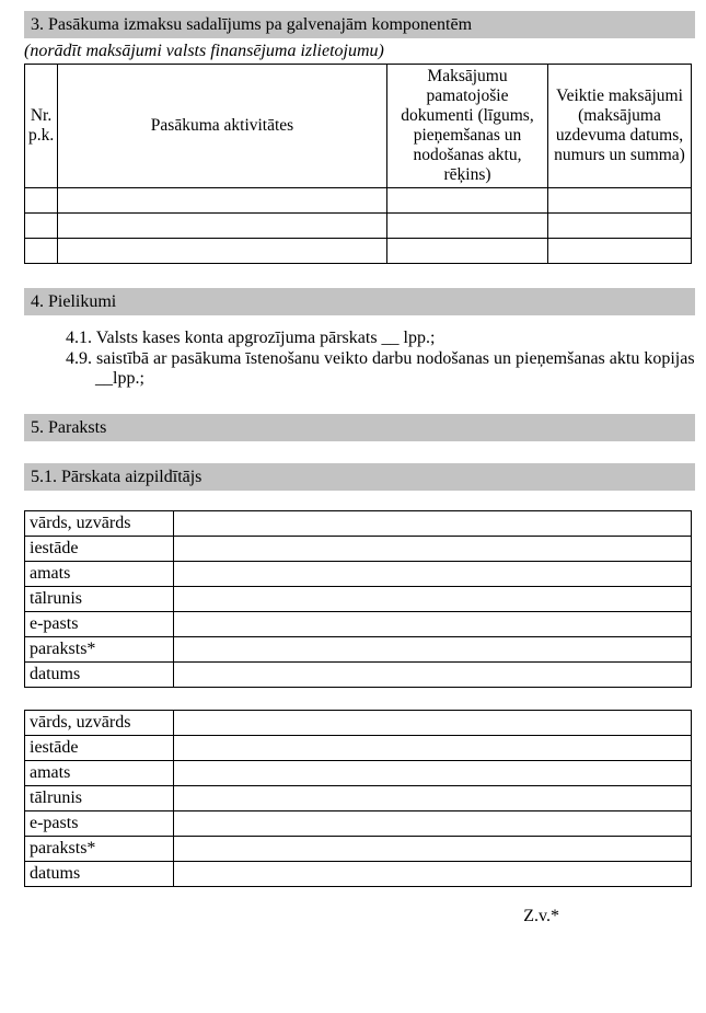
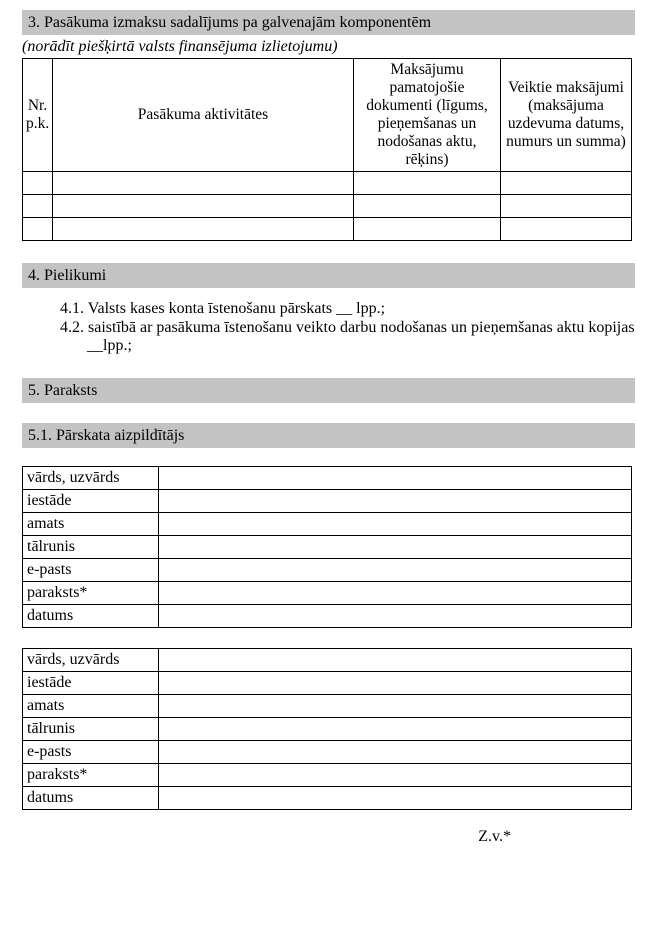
  3. Pasākuma izmaksu sadalījums pa galvenajām komponentēm
- (norādīt maksājumi valsts finansējuma izlietojumu)
+ (norādīt piešķirtā valsts finansējuma izlietojumu)
  Nr. p.k.	Pasākuma aktivitātes	Maksājumu pamatojošie dokumenti (līgums, pieņemšanas un nodošanas aktu, rēķins)	Veiktie maksājumi (maksājuma uzdevuma datums, numurs un summa)
  4. Pielikumi
- 4.1. Valsts kases konta apgrozījuma pārskats __ lpp.;
+ 4.1. Valsts kases konta īstenošanu pārskats __ lpp.;
- 4.9. saistībā ar pasākuma īstenošanu veikto darbu nodošanas un pieņemšanas aktu kopijas
+ 4.2. saistībā ar pasākuma īstenošanu veikto darbu nodošanas un pieņemšanas aktu kopijas
  __lpp.;
  5. Paraksts
  5.1. Pārskata aizpildītājs
  vārds, uzvārds
  iestāde
  amats
  tālrunis
  e-pasts
  paraksts*
  datums
  vārds, uzvārds
  iestāde
  amats
  tālrunis
  e-pasts
  paraksts*
  datums
  Z.v.*
